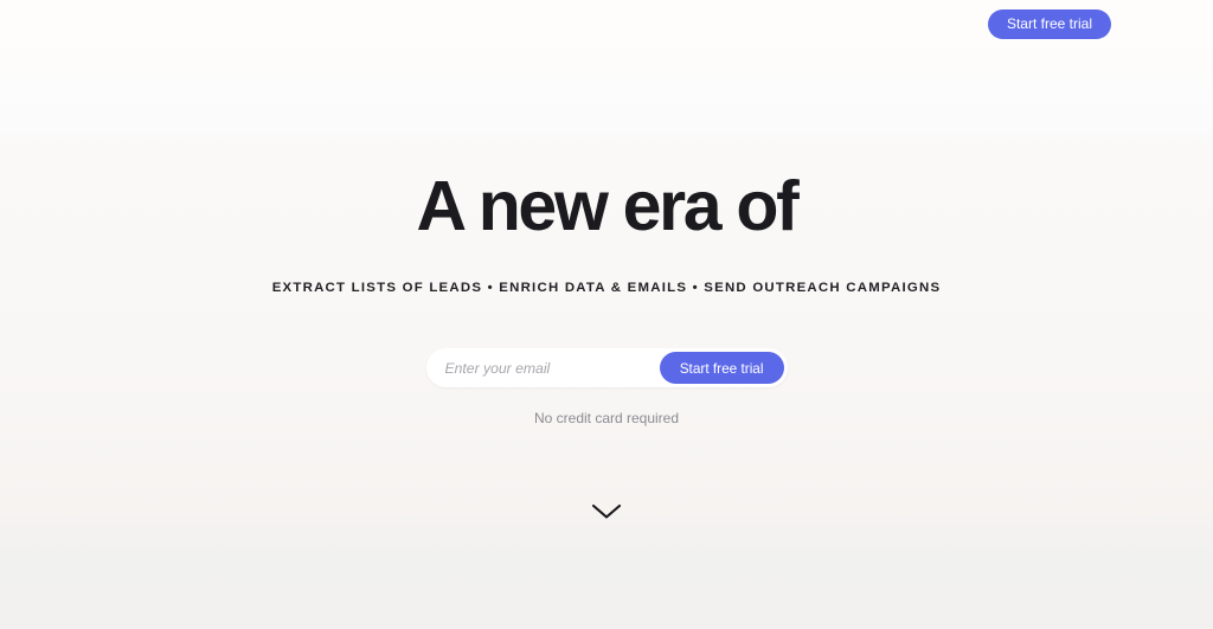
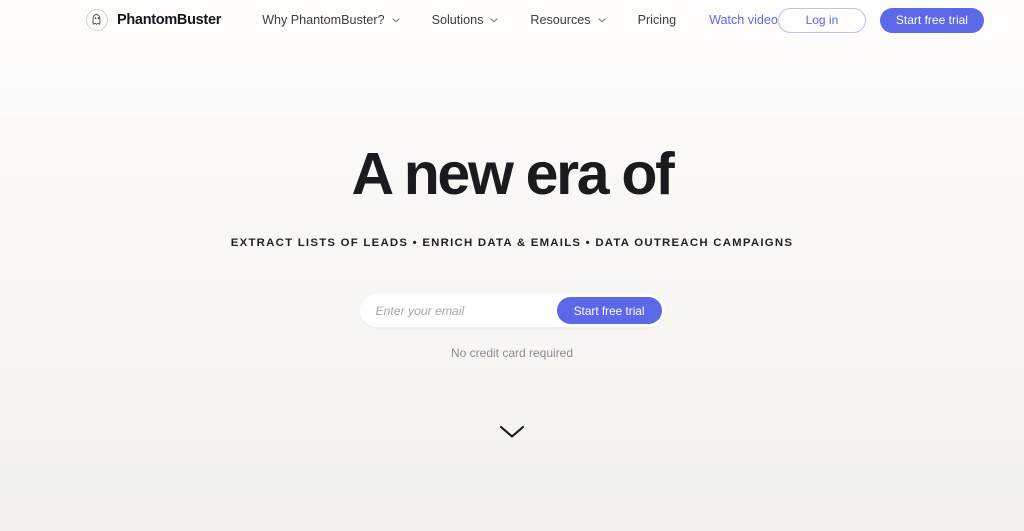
+ PhantomBuster
+ Why PhantomBuster?
+ Solutions
+ Resources
+ Pricing
+ Watch video
+ Log in
  Start free trial
  A new era of
- EXTRACT LISTS OF LEADS • ENRICH DATA & EMAILS • SEND OUTREACH CAMPAIGNS
+ EXTRACT LISTS OF LEADS • ENRICH DATA & EMAILS • DATA OUTREACH CAMPAIGNS
  Enter your email
  Start free trial
  No credit card required
